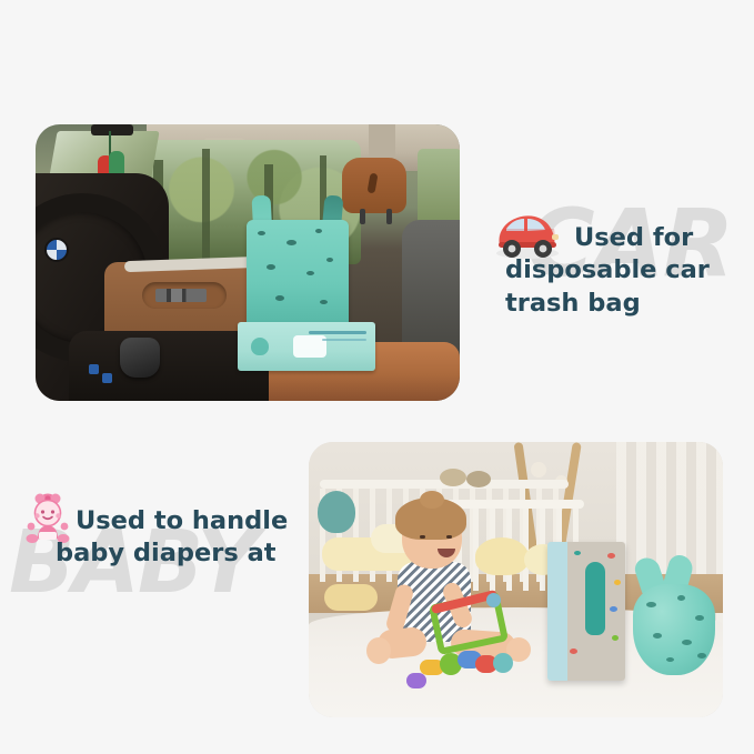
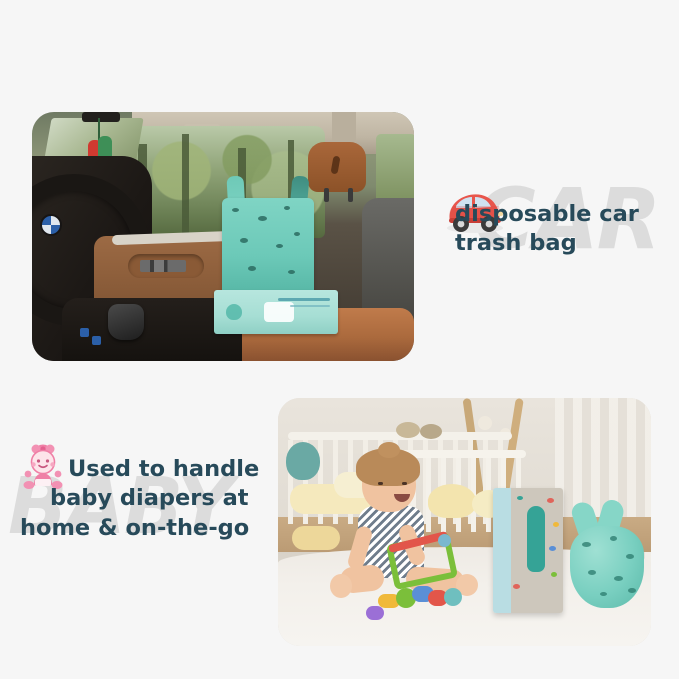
  CAR
- Used for
  disposable car
  trash bag
  BABY
  Used to handle
  baby diapers at
+ home & on-the-go
